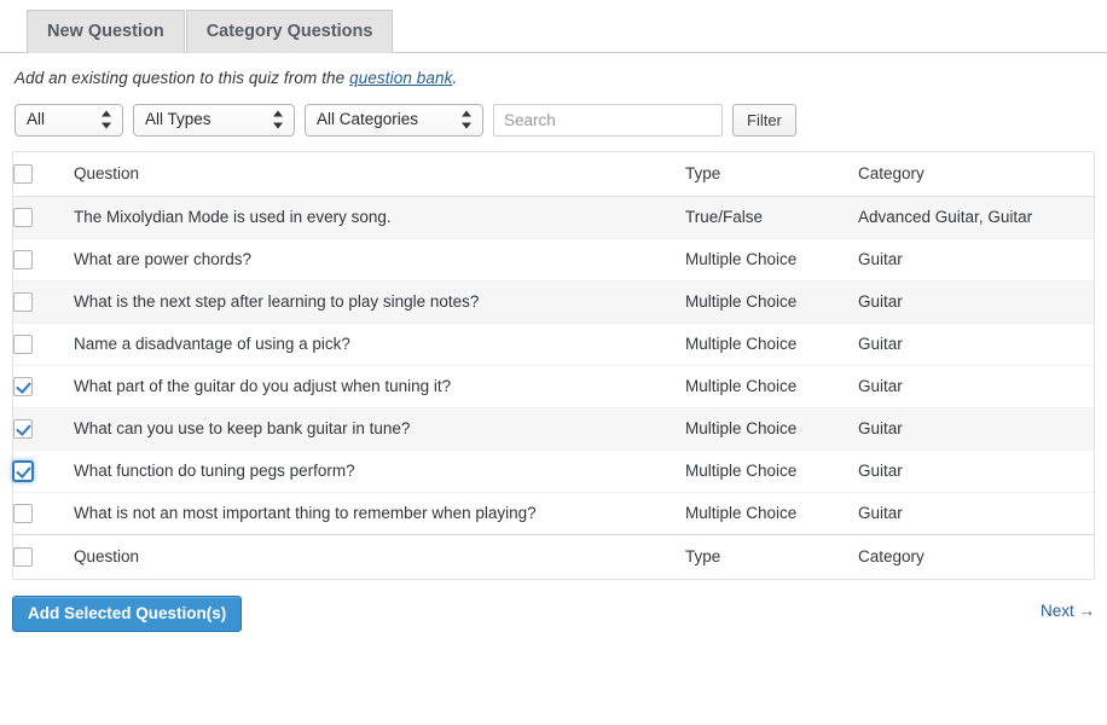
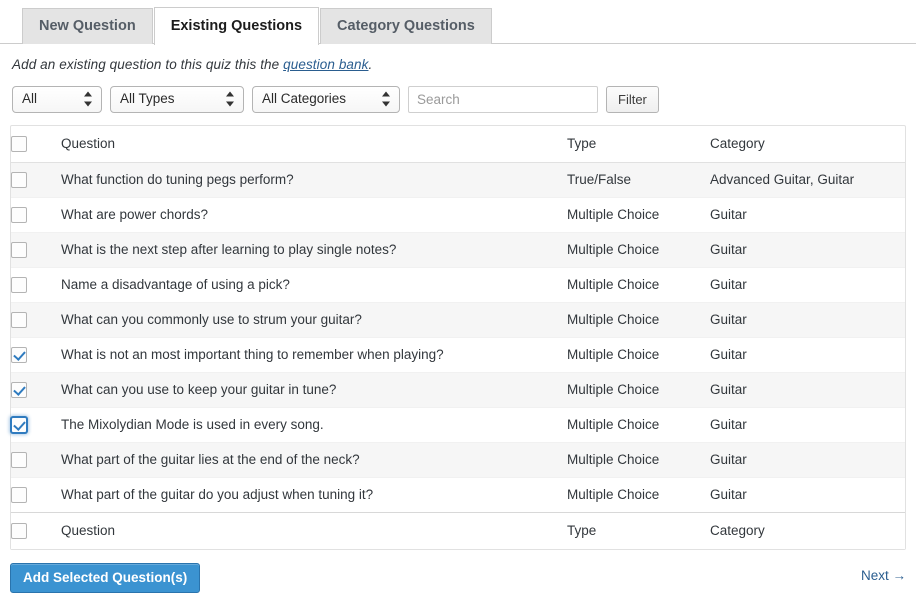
  New Question
+ Existing Questions
  Category Questions
- Add an existing question to this quiz from the question bank.
+ Add an existing question to this quiz this the question bank.
  All
  All Types
  All Categories
  Search
  Filter
  	Question	Type	Category
- 	The Mixolydian Mode is used in every song.	True/False	Advanced Guitar, Guitar
+ 	What function do tuning pegs perform?	True/False	Advanced Guitar, Guitar
  	What are power chords?	Multiple Choice	Guitar
  	What is the next step after learning to play single notes?	Multiple Choice	Guitar
  	Name a disadvantage of using a pick?	Multiple Choice	Guitar
+ 	What can you commonly use to strum your guitar?	Multiple Choice	Guitar
- 	What part of the guitar do you adjust when tuning it?	Multiple Choice	Guitar
+ 	What is not an most important thing to remember when playing?	Multiple Choice	Guitar
- 	What can you use to keep bank guitar in tune?	Multiple Choice	Guitar
+ 	What can you use to keep your guitar in tune?	Multiple Choice	Guitar
- 	What function do tuning pegs perform?	Multiple Choice	Guitar
+ 	The Mixolydian Mode is used in every song.	Multiple Choice	Guitar
+ 	What part of the guitar lies at the end of the neck?	Multiple Choice	Guitar
- 	What is not an most important thing to remember when playing?	Multiple Choice	Guitar
+ 	What part of the guitar do you adjust when tuning it?	Multiple Choice	Guitar
  	Question	Type	Category
  Add Selected Question(s)
  Next →
